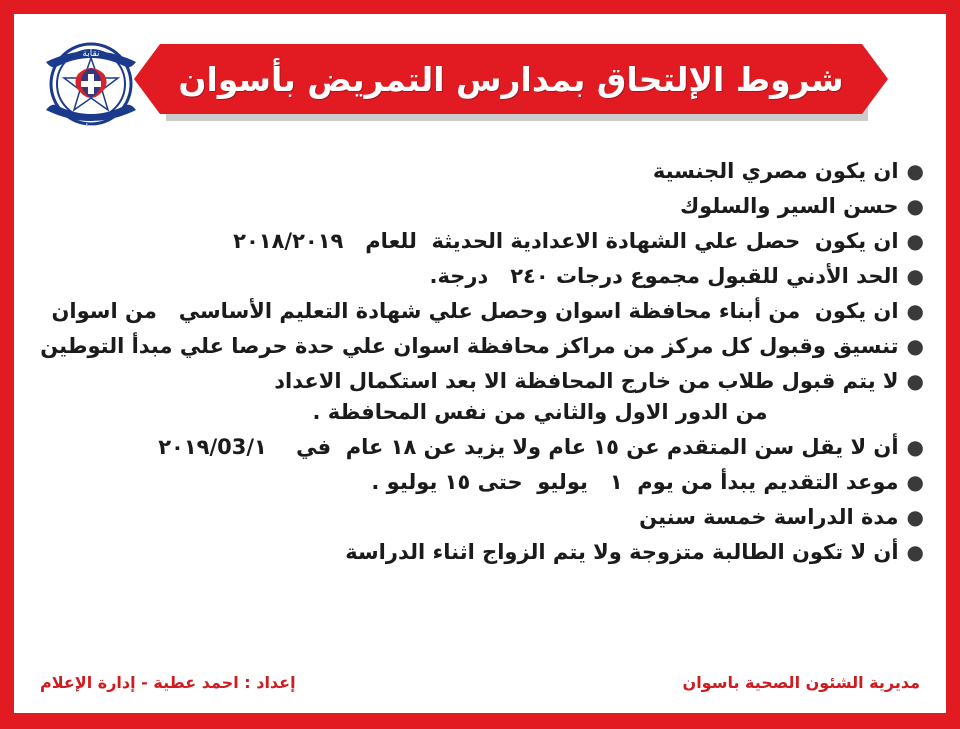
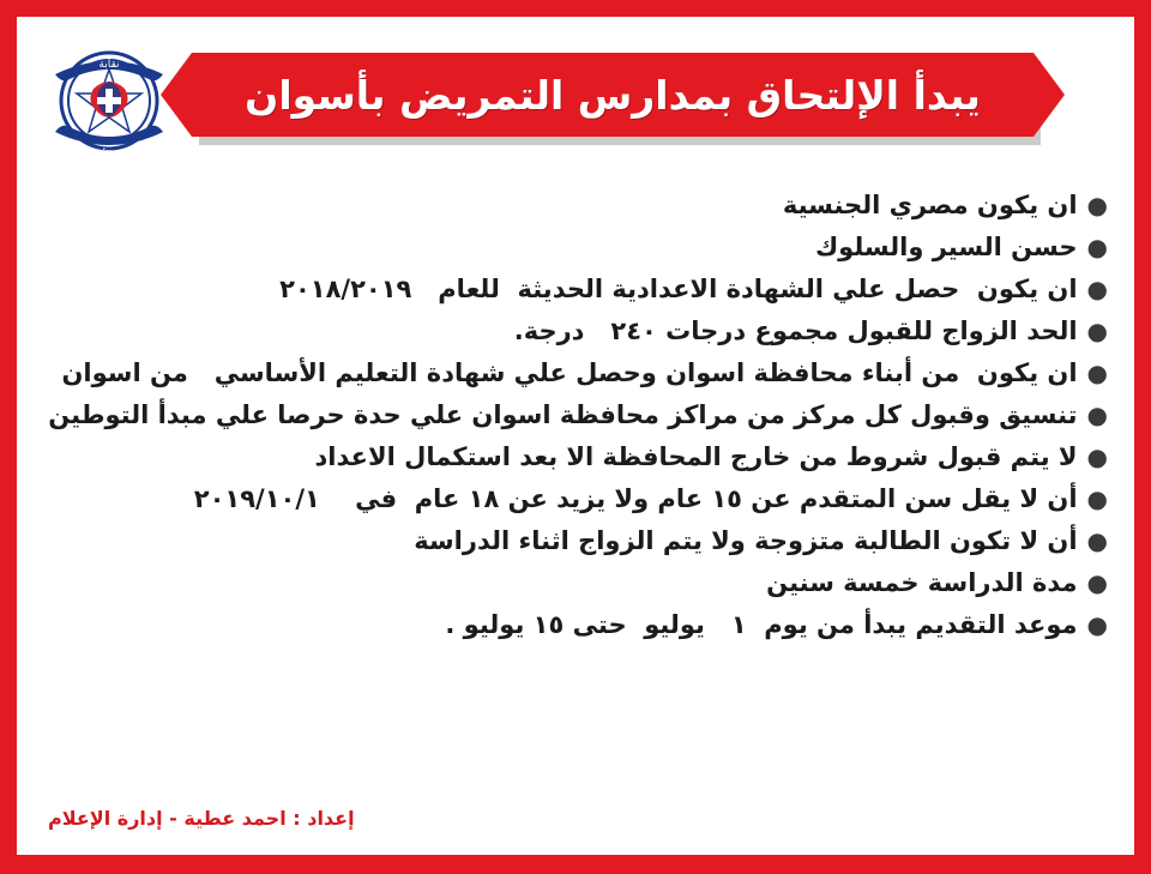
  نقابة
- شروط الإلتحاق بمدارس التمريض بأسوان
+ يبدأ الإلتحاق بمدارس التمريض بأسوان
  ●
  ان يكون مصري الجنسية
  ●
  حسن السير والسلوك
  ●
  ان يكون حصل علي الشهادة الاعدادية الحديثة للعام ٢٠١٨/٢٠١٩
  ●
- الحد الأدني للقبول مجموع درجات ٢٤٠ درجة.
+ الحد الزواج للقبول مجموع درجات ٢٤٠ درجة.
  ●
  ان يكون من أبناء محافظة اسوان وحصل علي شهادة التعليم الأساسي من اسوان
  ●
  تنسيق وقبول كل مركز من مراكز محافظة اسوان علي حدة حرصا علي مبدأ التوطين
  ●
- لا يتم قبول طلاب من خارج المحافظة الا بعد استكمال الاعداد
+ لا يتم قبول شروط من خارج المحافظة الا بعد استكمال الاعداد
- من الدور الاول والثاني من نفس المحافظة .
  ●
- أن لا يقل سن المتقدم عن ١٥ عام ولا يزيد عن ١٨ عام في ٢٠١٩/03/١
+ أن لا يقل سن المتقدم عن ١٥ عام ولا يزيد عن ١٨ عام في ٢٠١٩/١٠/١
  ●
- موعد التقديم يبدأ من يوم ١ يوليو حتى ١٥ يوليو .
+ أن لا تكون الطالبة متزوجة ولا يتم الزواج اثناء الدراسة
  ●
  مدة الدراسة خمسة سنين
  ●
- أن لا تكون الطالبة متزوجة ولا يتم الزواج اثناء الدراسة
+ موعد التقديم يبدأ من يوم ١ يوليو حتى ١٥ يوليو .
- مديرية الشئون الصحية باسوان
  إعداد : احمد عطية - إدارة الإعلام
